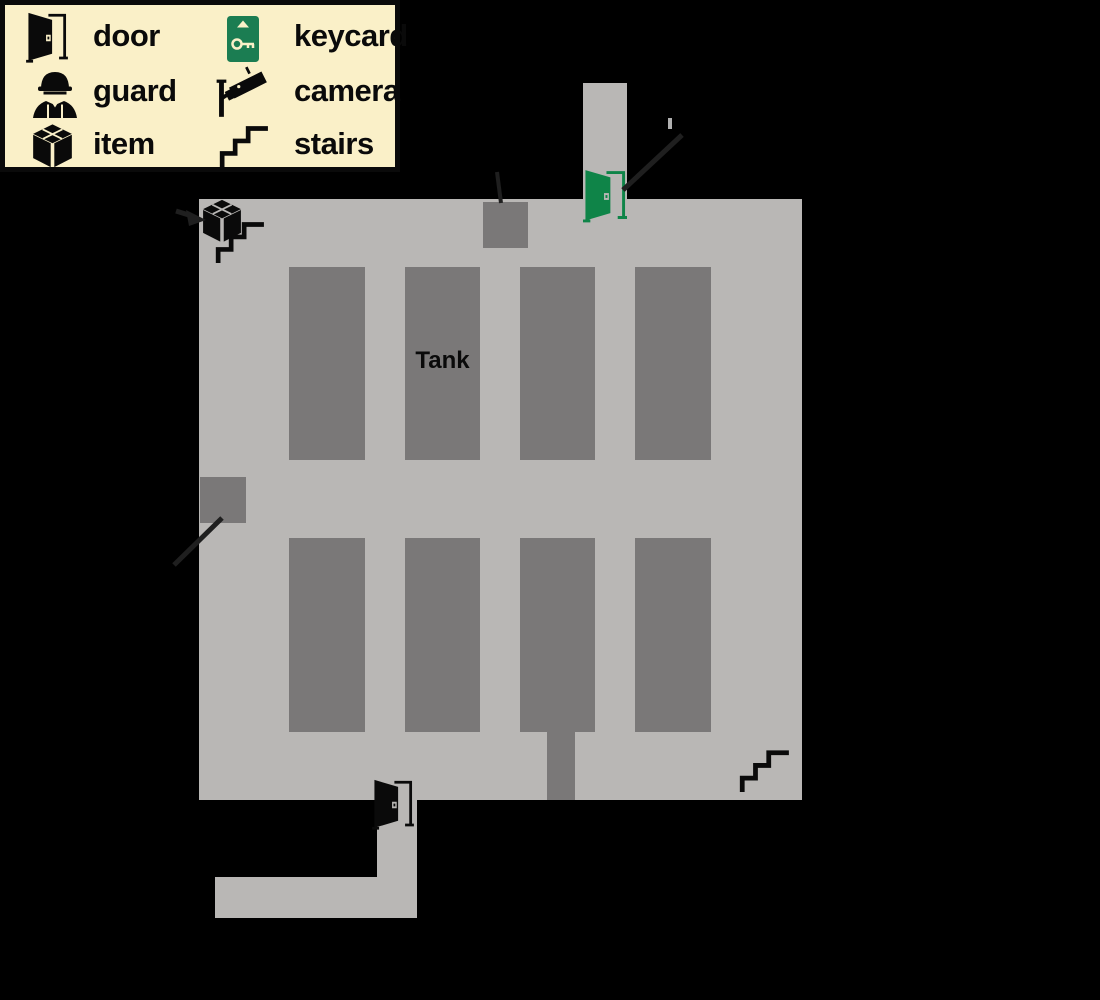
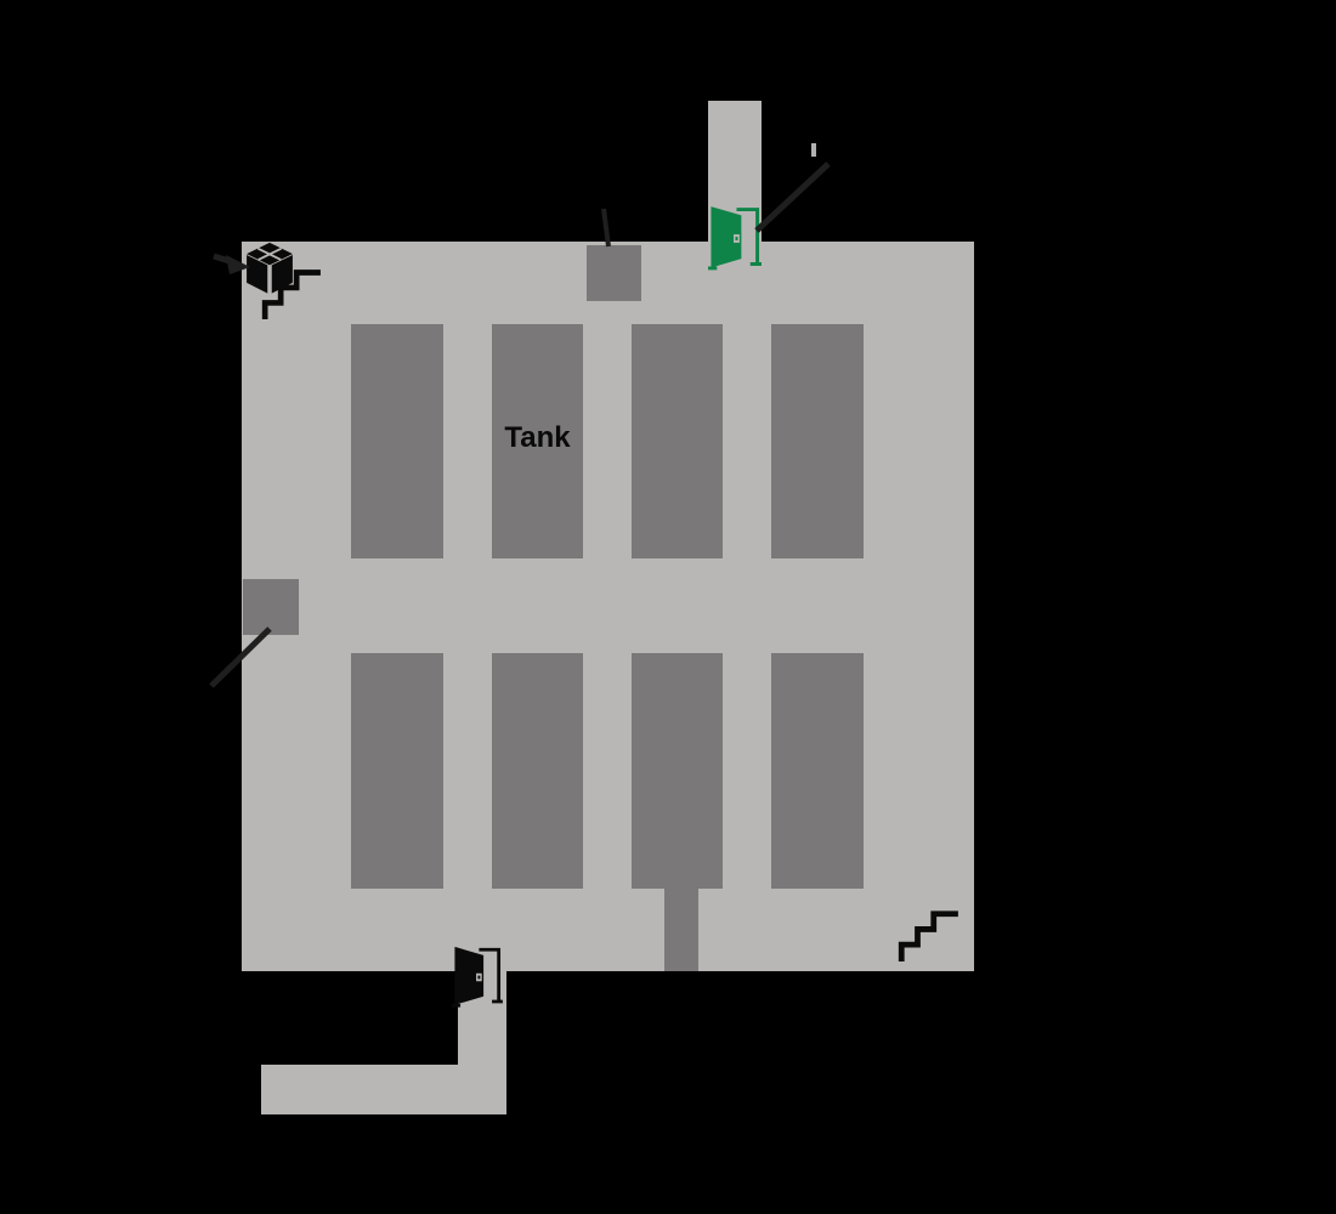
  Tank
- door
- keycard
- guard
- camera
- item
- stairs
